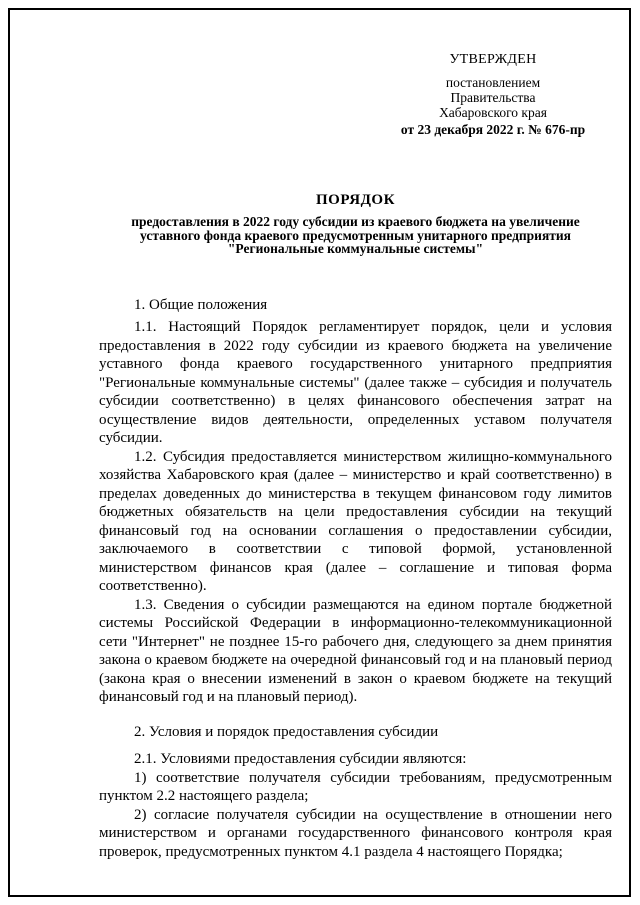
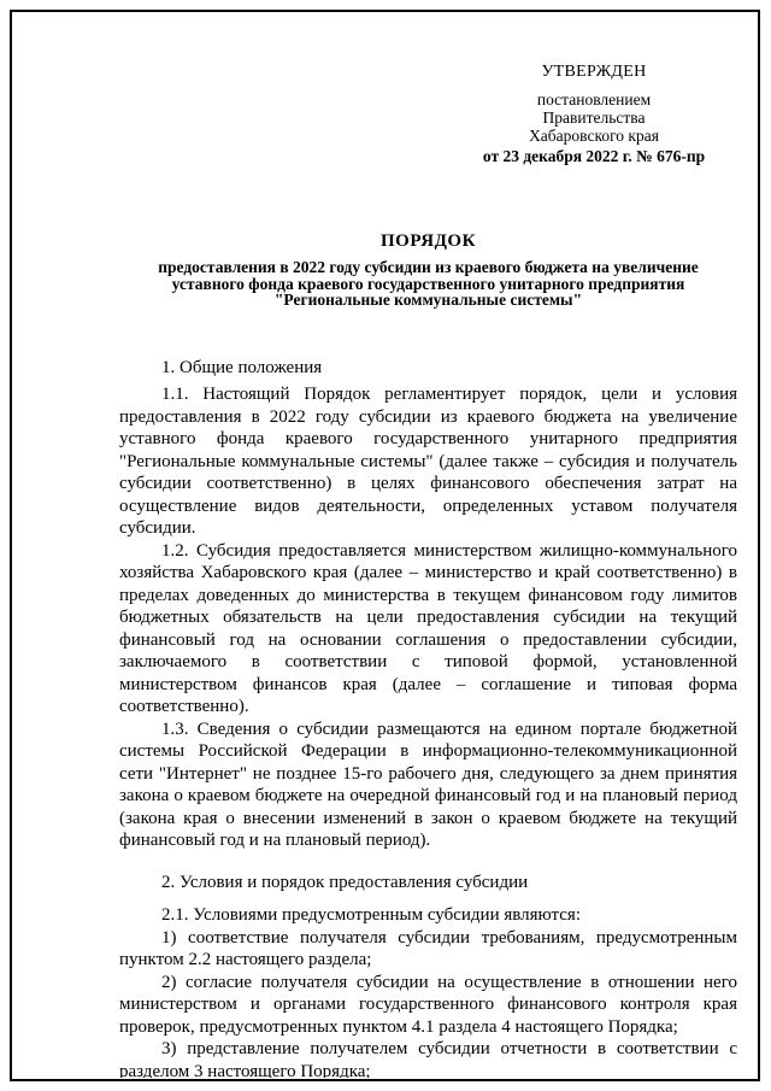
  УТВЕРЖДЕН
  постановлением
  Правительства
  Хабаровского края
  от 23 декабря 2022 г. № 676-пр
  ПОРЯДОК
  предоставления в 2022 году субсидии из краевого бюджета на увеличение
- уставного фонда краевого предусмотренным унитарного предприятия
+ уставного фонда краевого государственного унитарного предприятия
  "Региональные коммунальные системы"
  1. Общие положения
  1.1. Настоящий Порядок регламентирует порядок, цели и условия предоставления в 2022 году субсидии из краевого бюджета на увеличение уставного фонда краевого государственного унитарного предприятия "Региональные коммунальные системы" (далее также – субсидия и получатель субсидии соответственно) в целях финансового обеспечения затрат на осуществление видов деятельности, определенных уставом получателя субсидии.
  1.2. Субсидия предоставляется министерством жилищно-коммунального хозяйства Хабаровского края (далее – министерство и край соответственно) в пределах доведенных до министерства в текущем финансовом году лимитов бюджетных обязательств на цели предоставления субсидии на текущий финансовый год на основании соглашения о предоставлении субсидии, заключаемого в соответствии с типовой формой, установленной министерством финансов края (далее – соглашение и типовая форма соответственно).
  1.3. Сведения о субсидии размещаются на едином портале бюджетной системы Российской Федерации в информационно-телекоммуникационной сети "Интернет" не позднее 15-го рабочего дня, следующего за днем принятия закона о краевом бюджете на очередной финансовый год и на плановый период (закона края о внесении изменений в закон о краевом бюджете на текущий финансовый год и на плановый период).
  2. Условия и порядок предоставления субсидии
- 2.1. Условиями предоставления субсидии являются:
+ 2.1. Условиями предусмотренным субсидии являются:
  1) соответствие получателя субсидии требованиям, предусмотренным пунктом 2.2 настоящего раздела;
  2) согласие получателя субсидии на осуществление в отношении него министерством и органами государственного финансового контроля края проверок, предусмотренных пунктом 4.1 раздела 4 настоящего Порядка;
+ 3) представление получателем субсидии отчетности в соответствии с разделом 3 настоящего Порядка;
